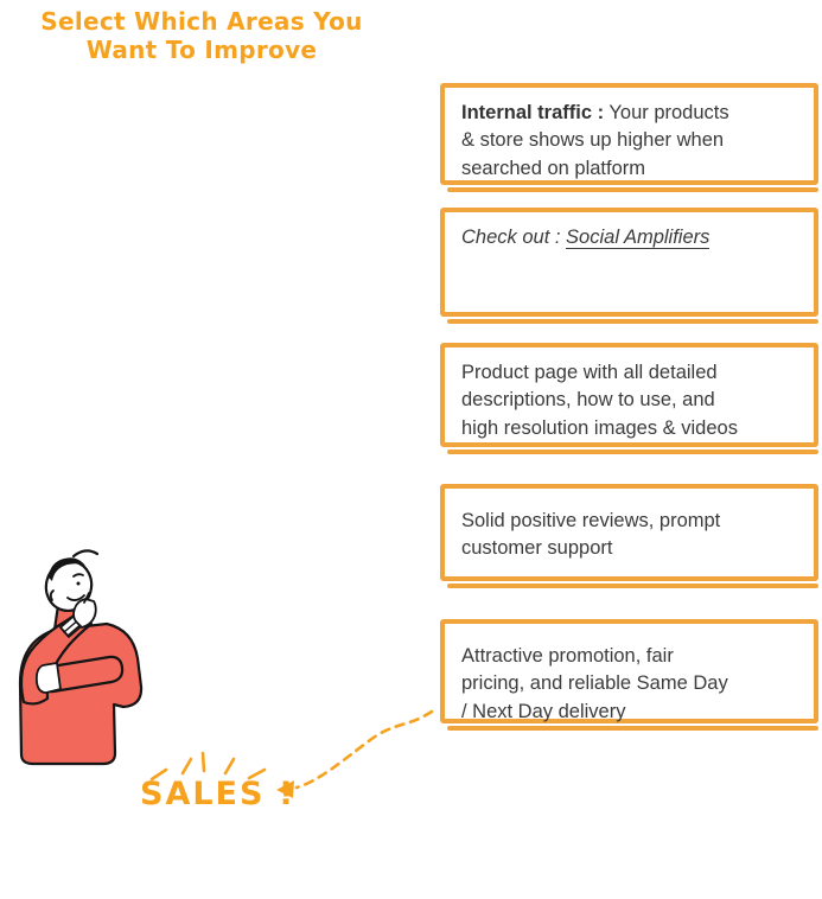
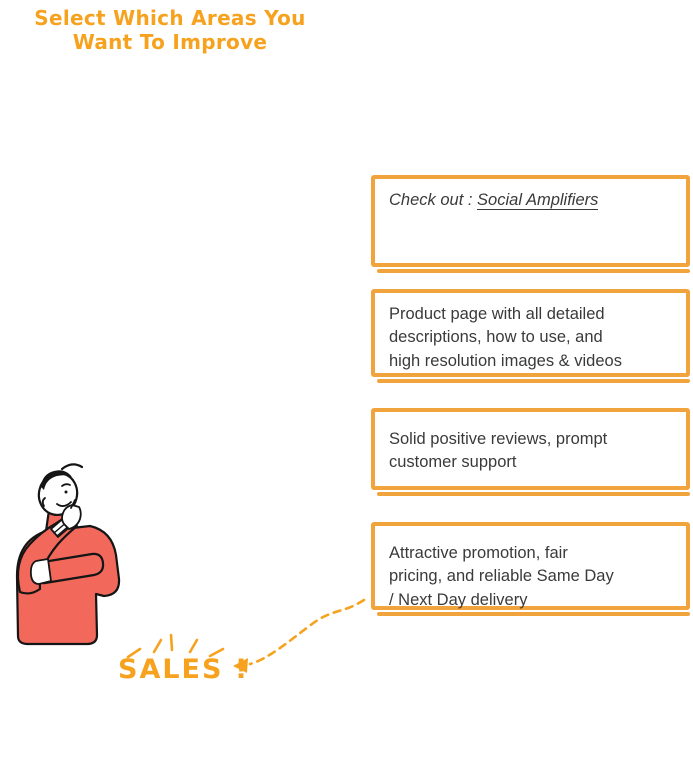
  Select Which Areas You
  Want To Improve
- Internal traffic : Your products
- & store shows up higher when
- searched on platform
  Check out : Social Amplifiers
  Product page with all detailed
  descriptions, how to use, and
  high resolution images & videos
  Solid positive reviews, prompt
  customer support
  Attractive promotion, fair
  pricing, and reliable Same Day
  / Next Day delivery
  SALES
